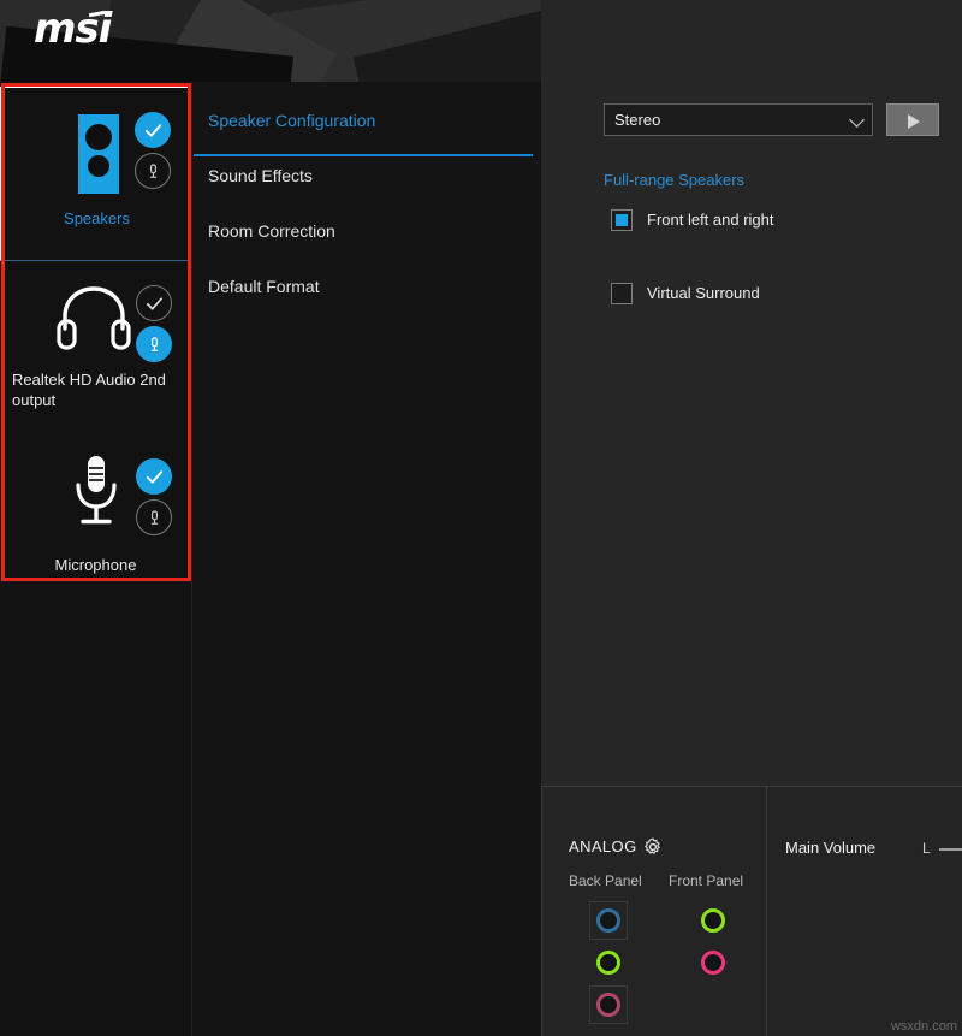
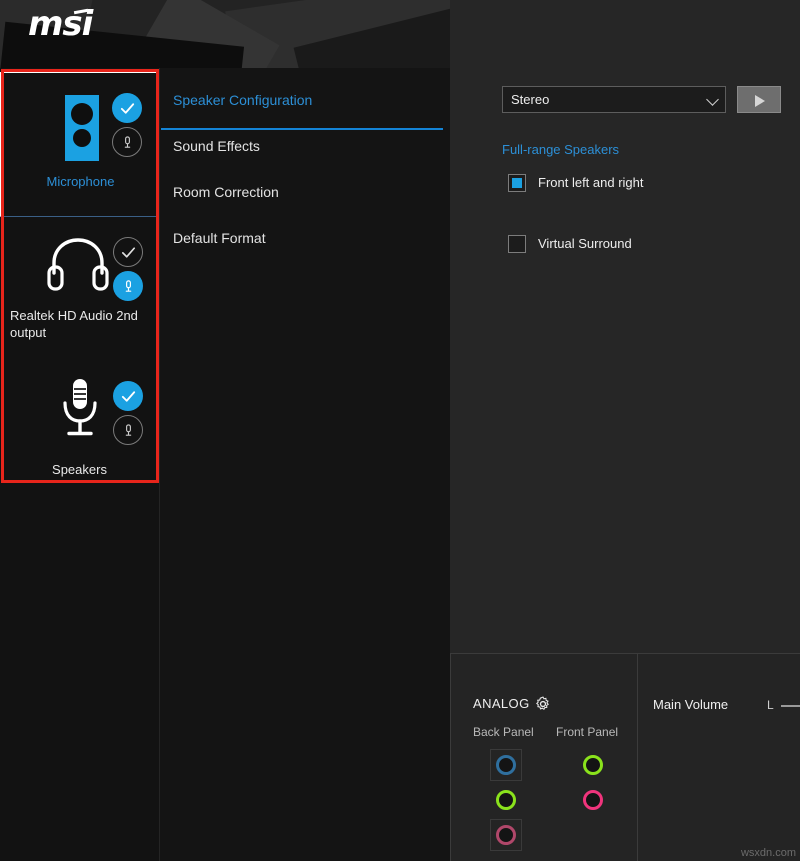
  msi
- Speakers
+ Microphone
  Realtek HD Audio 2nd output
- Microphone
+ Speakers
  Speaker Configuration
  Sound Effects
  Room Correction
  Default Format
  Stereo
  Full-range Speakers
  Front left and right
  Virtual Surround
  ANALOG
  Back Panel
  Front Panel
  Main Volume
  L
  wsxdn.com
